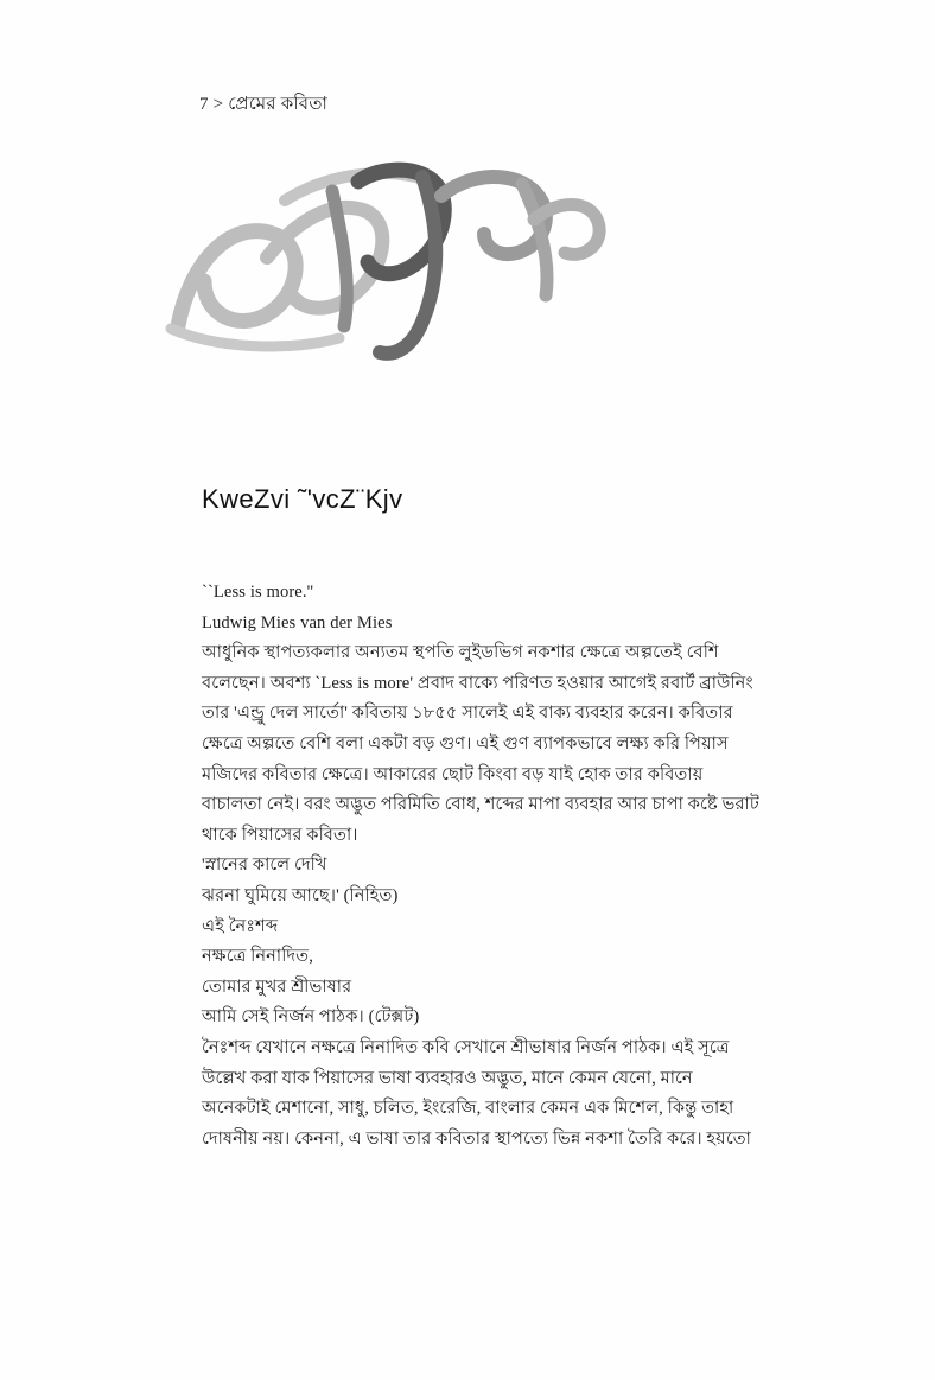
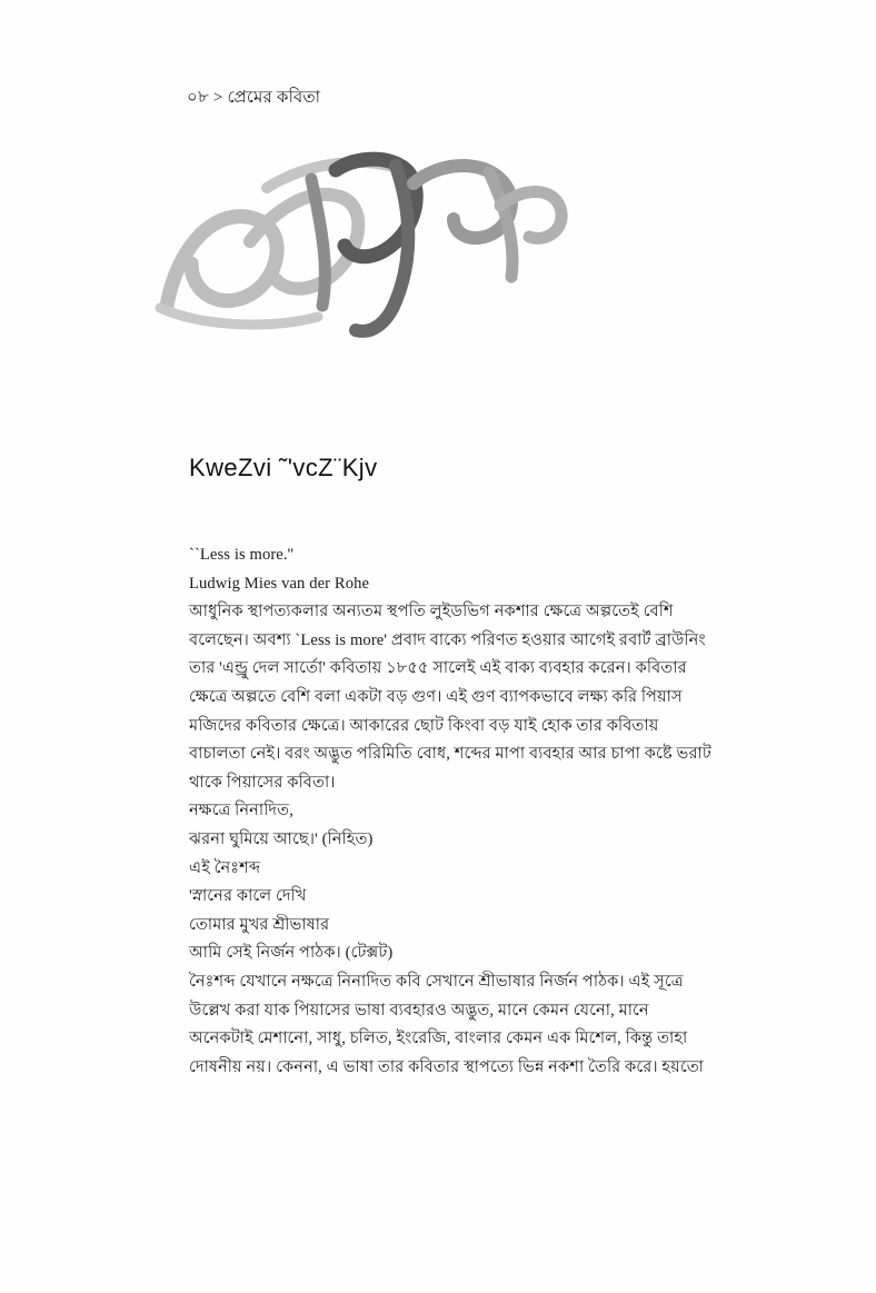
- 7 > প্রেমের কবিতা
+ ০৮ > প্রেমের কবিতা
  KweZvi ˜'vcZ¨Kjv
  ``Less is more.''
- Ludwig Mies van der Mies
+ Ludwig Mies van der Rohe
  আধুনিক স্থাপত্যকলার অন্যতম স্থপতি লুইডভিগ নকশার ক্ষেত্রে অল্পতেই বেশি বলেছেন। অবশ্য `Less is more' প্রবাদ বাক্যে পরিণত হওয়ার আগেই রবার্ট ব্রাউনিং তার 'এন্ড্রু দেল সার্তো' কবিতায় ১৮৫৫ সালেই এই বাক্য ব্যবহার করেন। কবিতার ক্ষেত্রে অল্পতে বেশি বলা একটা বড় গুণ। এই গুণ ব্যাপকভাবে লক্ষ্য করি পিয়াস মজিদের কবিতার ক্ষেত্রে। আকারের ছোট কিংবা বড় যাই হোক তার কবিতায় বাচালতা নেই। বরং অদ্ভুত পরিমিতি বোধ, শব্দের মাপা ব্যবহার আর চাপা কষ্টে ভরাট থাকে পিয়াসের কবিতা।
- 'স্নানের কালে দেখি
+ নক্ষত্রে নিনাদিত,
  ঝরনা ঘুমিয়ে আছে।' (নিহিত)
  এই নৈঃশব্দ
- নক্ষত্রে নিনাদিত,
+ 'স্নানের কালে দেখি
  তোমার মুখর শ্রীভাষার
  আমি সেই নির্জন পাঠক। (টেক্সট)
  নৈঃশব্দ যেখানে নক্ষত্রে নিনাদিত কবি সেখানে শ্রীভাষার নির্জন পাঠক। এই সূত্রে উল্লেখ করা যাক পিয়াসের ভাষা ব্যবহারও অদ্ভুত, মানে কেমন যেনো, মানে অনেকটাই মেশানো, সাধু, চলিত, ইংরেজি, বাংলার কেমন এক মিশেল, কিন্তু তাহা দোষনীয় নয়। কেননা, এ ভাষা তার কবিতার স্থাপত্যে ভিন্ন নকশা তৈরি করে। হয়তো
